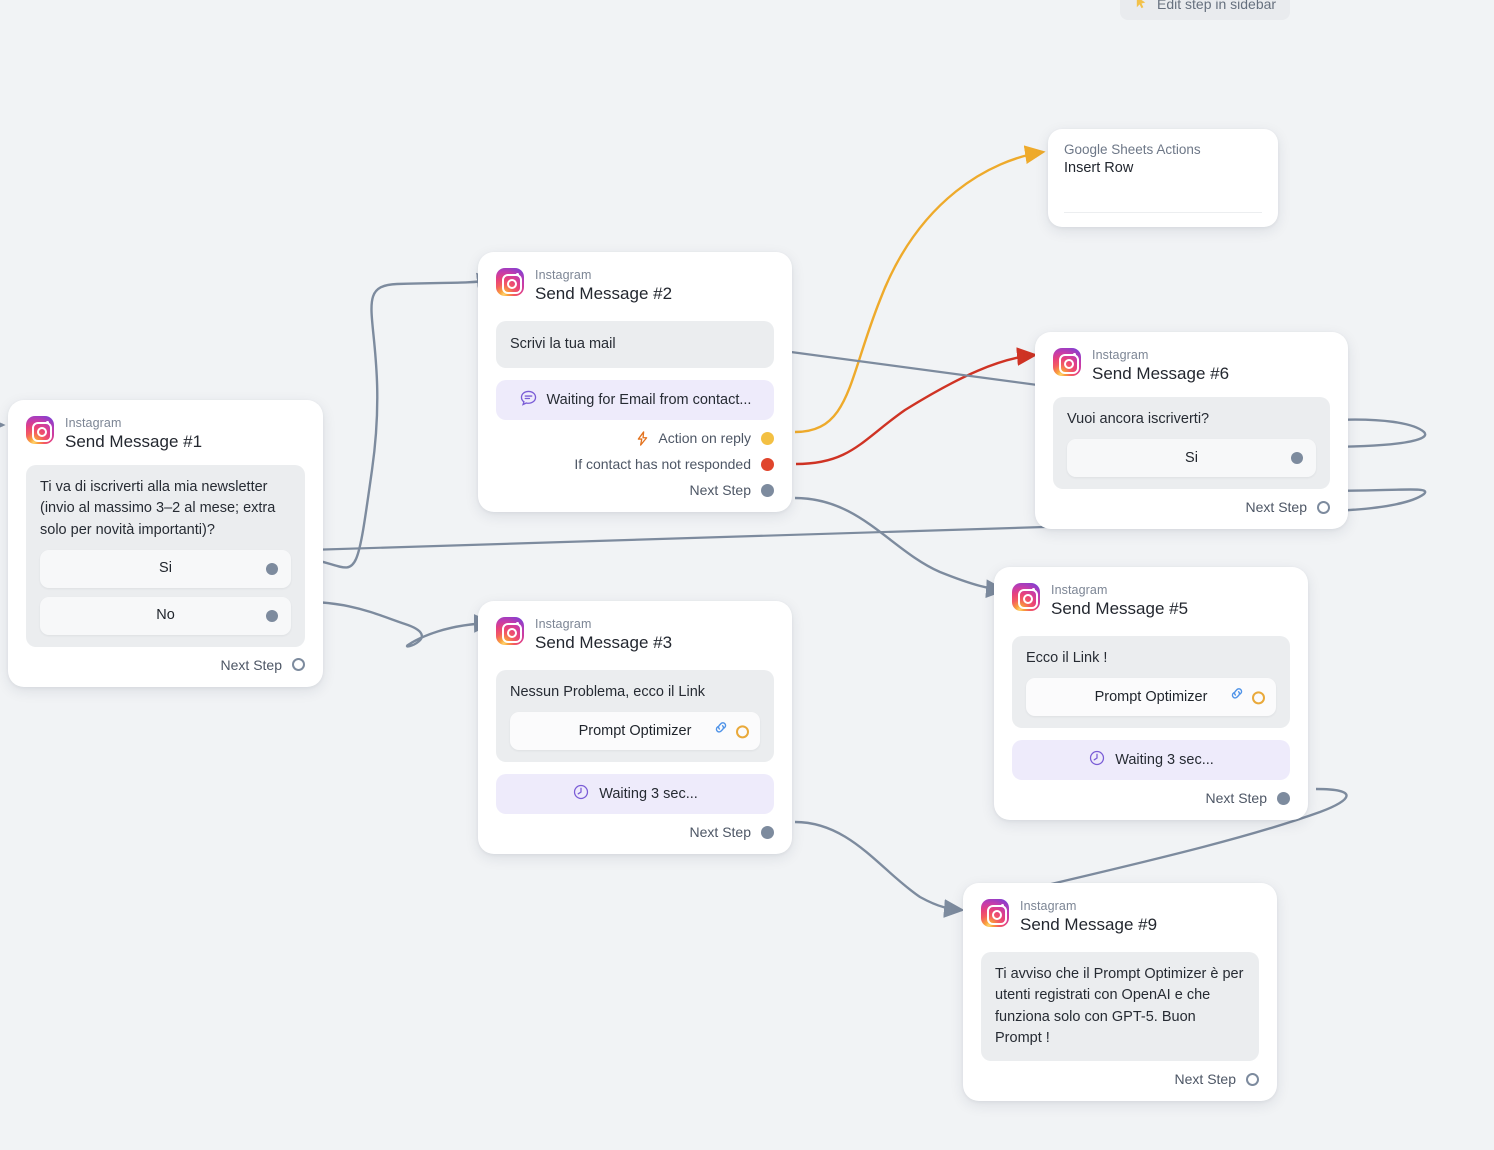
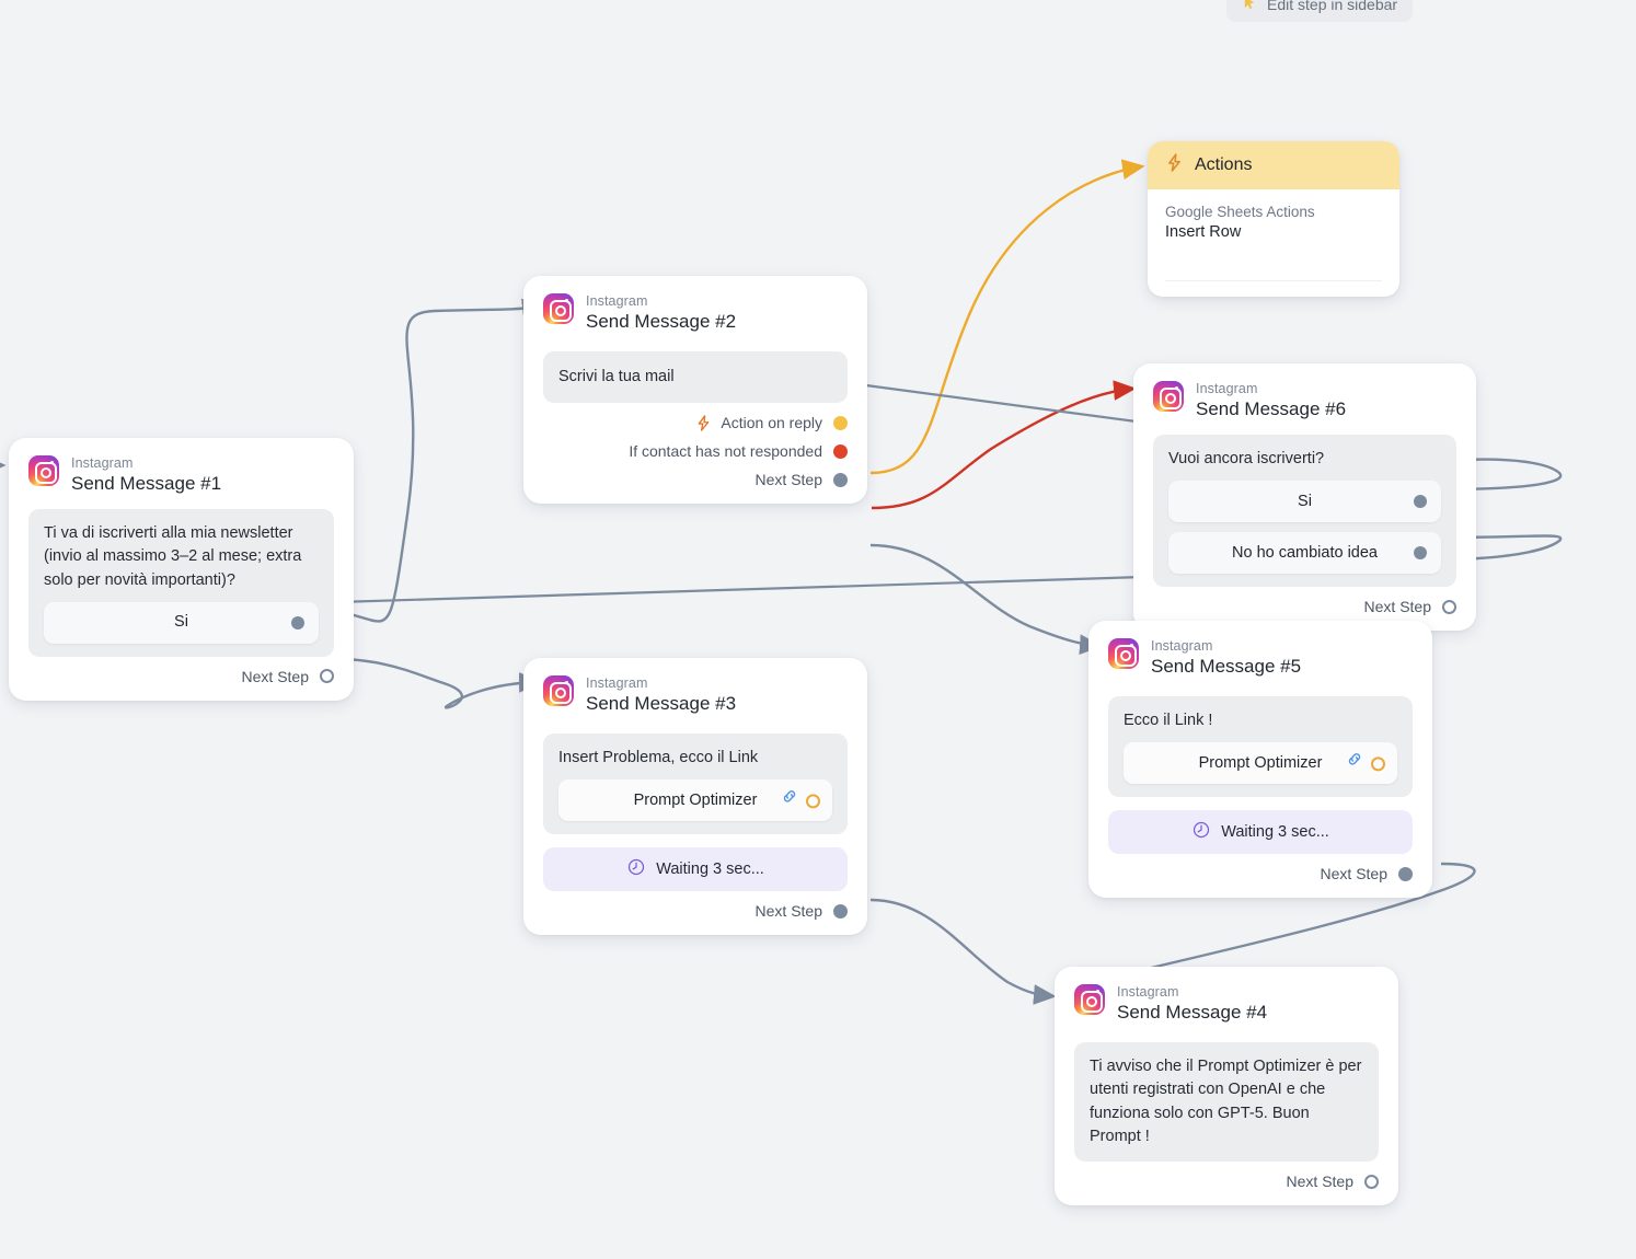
  Edit step in sidebar
+ Actions
  Google Sheets Actions
  Insert Row
  Instagram
  Send Message #1
  Ti va di iscriverti alla mia newsletter (invio al massimo 3–2 al mese; extra solo per novità importanti)?
  Si
- No
  Next Step
  Instagram
  Send Message #2
  Scrivi la tua mail
- Waiting for Email from contact...
  Action on reply
  If contact has not responded
  Next Step
  Instagram
  Send Message #6
  Vuoi ancora iscriverti?
  Si
+ No ho cambiato idea
  Next Step
  Instagram
  Send Message #3
- Nessun Problema, ecco il Link
+ Insert Problema, ecco il Link
  Prompt Optimizer
  Waiting 3 sec...
  Next Step
  Instagram
  Send Message #5
  Ecco il Link !
  Prompt Optimizer
  Waiting 3 sec...
  Next Step
  Instagram
- Send Message #9
+ Send Message #4
  Ti avviso che il Prompt Optimizer è per utenti registrati con OpenAI e che funziona solo con GPT-5. Buon Prompt !
  Next Step
